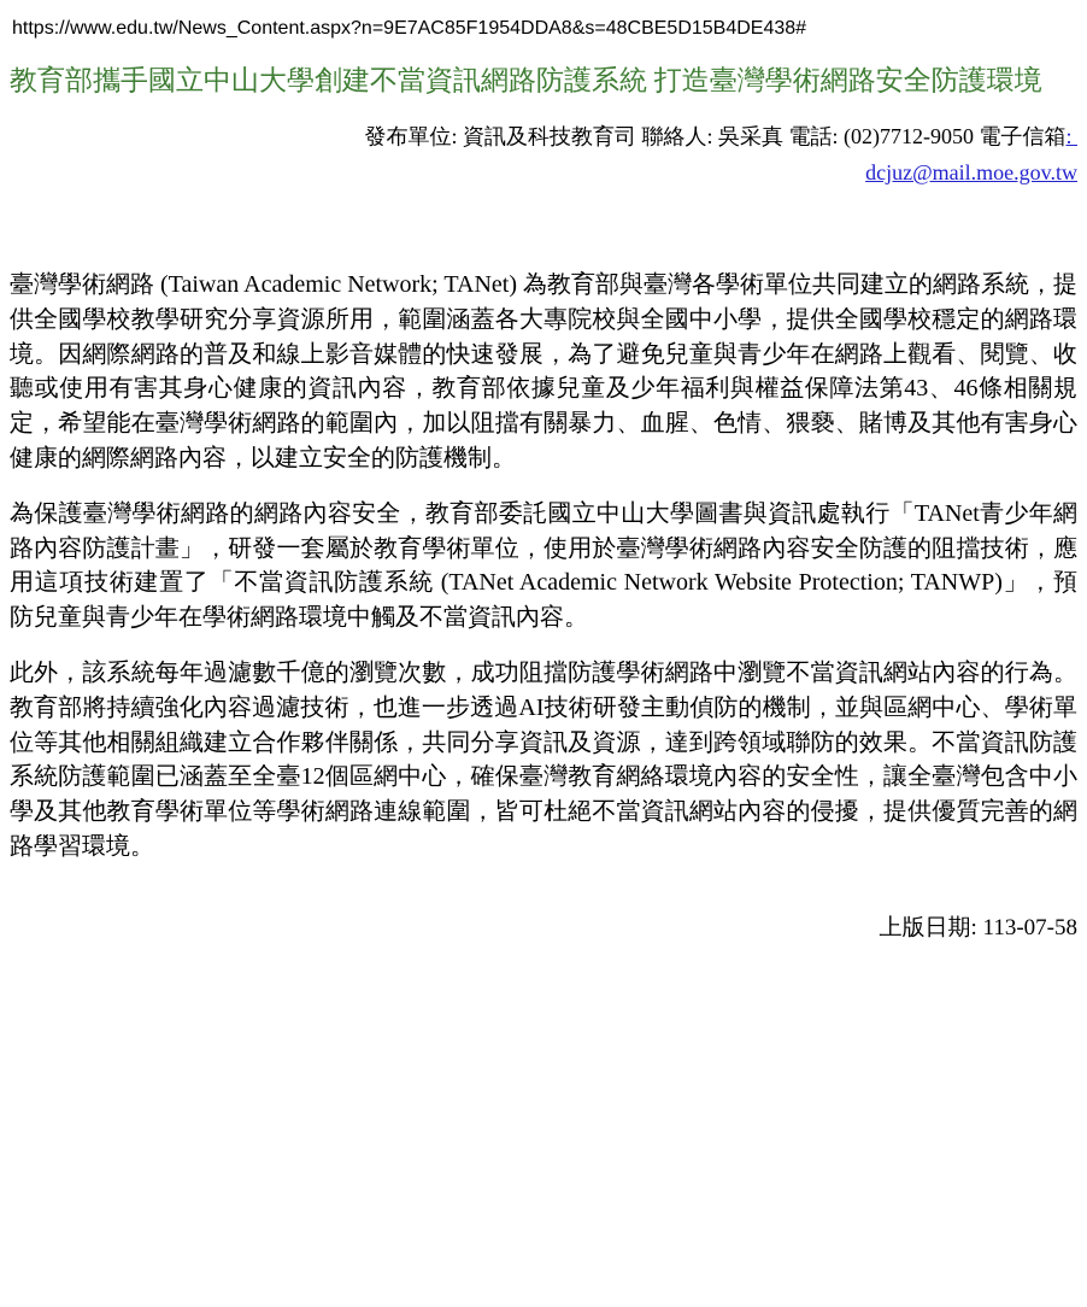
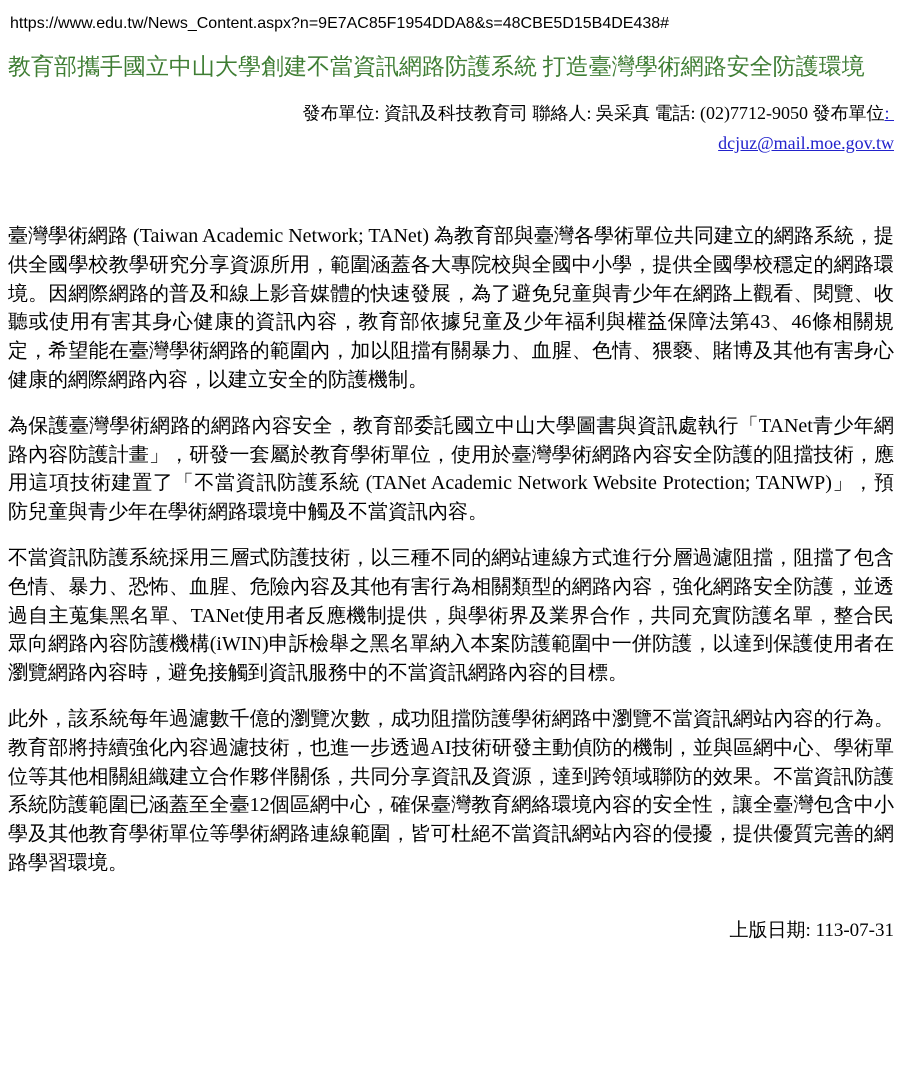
  https://www.edu.tw/News_Content.aspx?n=9E7AC85F1954DDA8&s=48CBE5D15B4DE438#
  教育部攜手國立中山大學創建不當資訊網路防護系統 打造臺灣學術網路安全防護環境
- 發布單位: 資訊及科技教育司 聯絡人: 吳采真 電話: (02)7712-9050 電子信箱:
+ 發布單位: 資訊及科技教育司 聯絡人: 吳采真 電話: (02)7712-9050 發布單位:
  dcjuz@mail.moe.gov.tw
  臺灣學術網路 (Taiwan Academic Network; TANet) 為教育部與臺灣各學術單位共同建立的網路系統，提供全國學校教學研究分享資源所用，範圍涵蓋各大專院校與全國中小學，提供全國學校穩定的網路環境。因網際網路的普及和線上影音媒體的快速發展，為了避免兒童與青少年在網路上觀看、閱覽、收聽或使用有害其身心健康的資訊內容，教育部依據兒童及少年福利與權益保障法第43、46條相關規定，希望能在臺灣學術網路的範圍內，加以阻擋有關暴力、血腥、色情、猥褻、賭博及其他有害身心健康的網際網路內容，以建立安全的防護機制。
  為保護臺灣學術網路的網路內容安全，教育部委託國立中山大學圖書與資訊處執行「TANet青少年網路內容防護計畫」，研發一套屬於教育學術單位，使用於臺灣學術網路內容安全防護的阻擋技術，應用這項技術建置了「不當資訊防護系統 (TANet Academic Network Website Protection; TANWP)」，預防兒童與青少年在學術網路環境中觸及不當資訊內容。
+ 不當資訊防護系統採用三層式防護技術，以三種不同的網站連線方式進行分層過濾阻擋，阻擋了包含色情、暴力、恐怖、血腥、危險內容及其他有害行為相關類型的網路內容，強化網路安全防護，並透過自主蒐集黑名單、TANet使用者反應機制提供，與學術界及業界合作，共同充實防護名單，整合民眾向網路內容防護機構(iWIN)申訴檢舉之黑名單納入本案防護範圍中一併防護，以達到保護使用者在瀏覽網路內容時，避免接觸到資訊服務中的不當資訊網路內容的目標。
  此外，該系統每年過濾數千億的瀏覽次數，成功阻擋防護學術網路中瀏覽不當資訊網站內容的行為。教育部將持續強化內容過濾技術，也進一步透過AI技術研發主動偵防的機制，並與區網中心、學術單位等其他相關組織建立合作夥伴關係，共同分享資訊及資源，達到跨領域聯防的效果。不當資訊防護系統防護範圍已涵蓋至全臺12個區網中心，確保臺灣教育網絡環境內容的安全性，讓全臺灣包含中小學及其他教育學術單位等學術網路連線範圍，皆可杜絕不當資訊網站內容的侵擾，提供優質完善的網路學習環境。
- 上版日期: 113-07-58
+ 上版日期: 113-07-31
